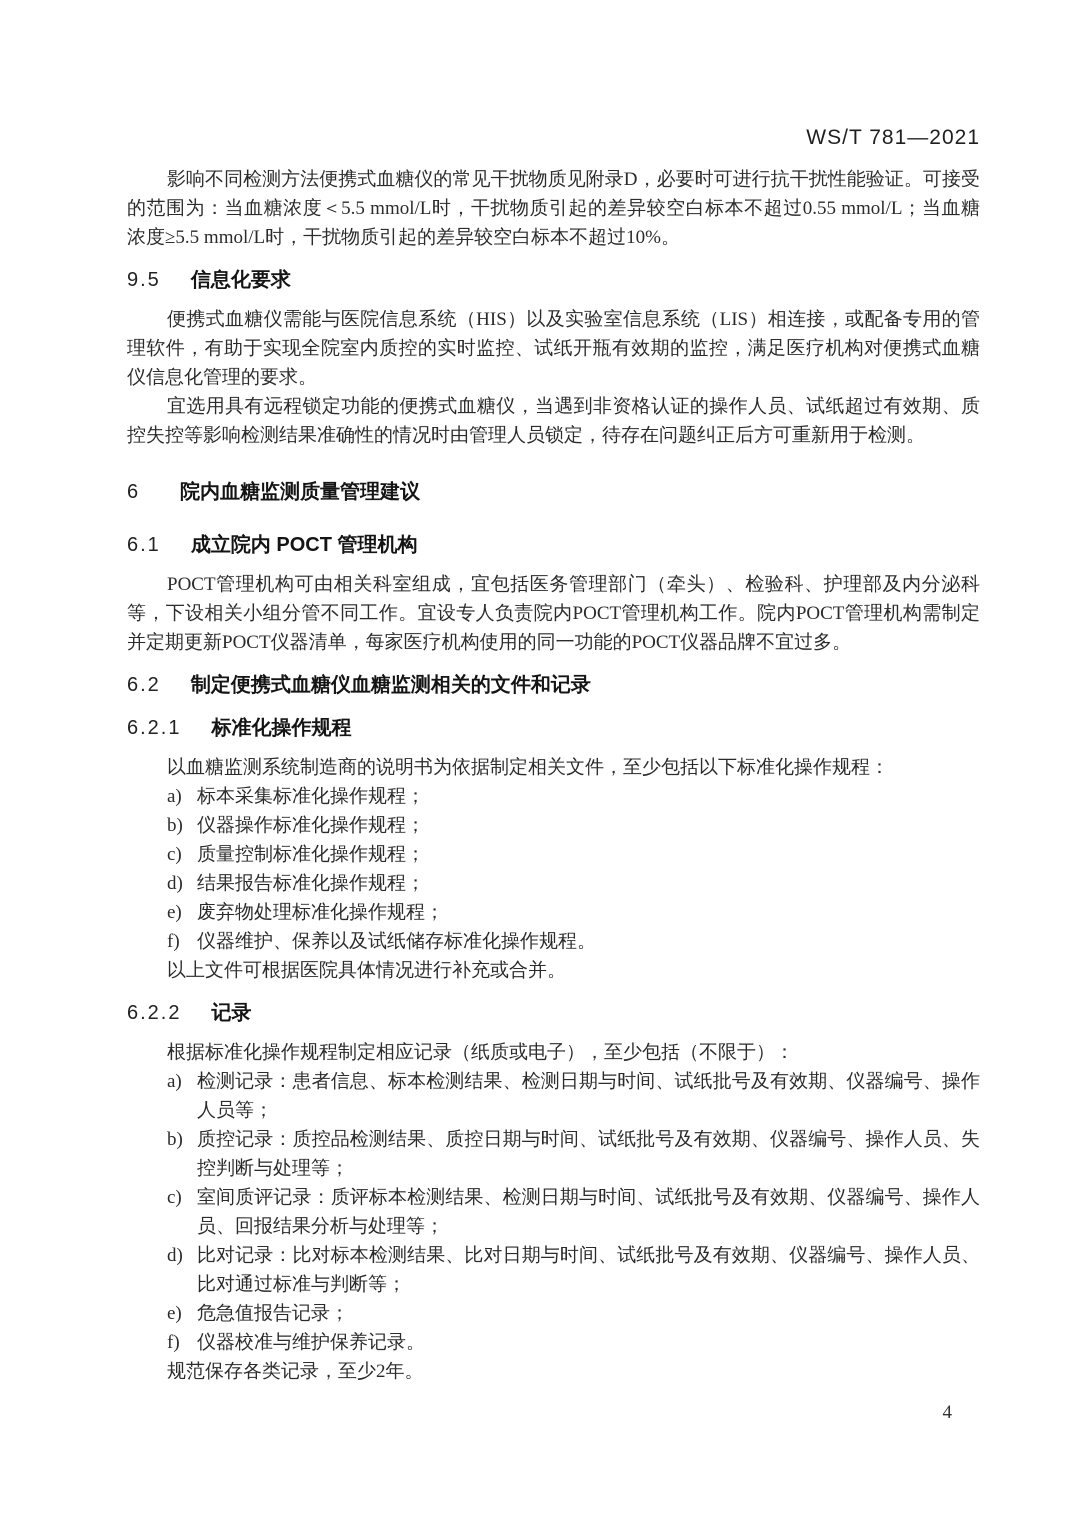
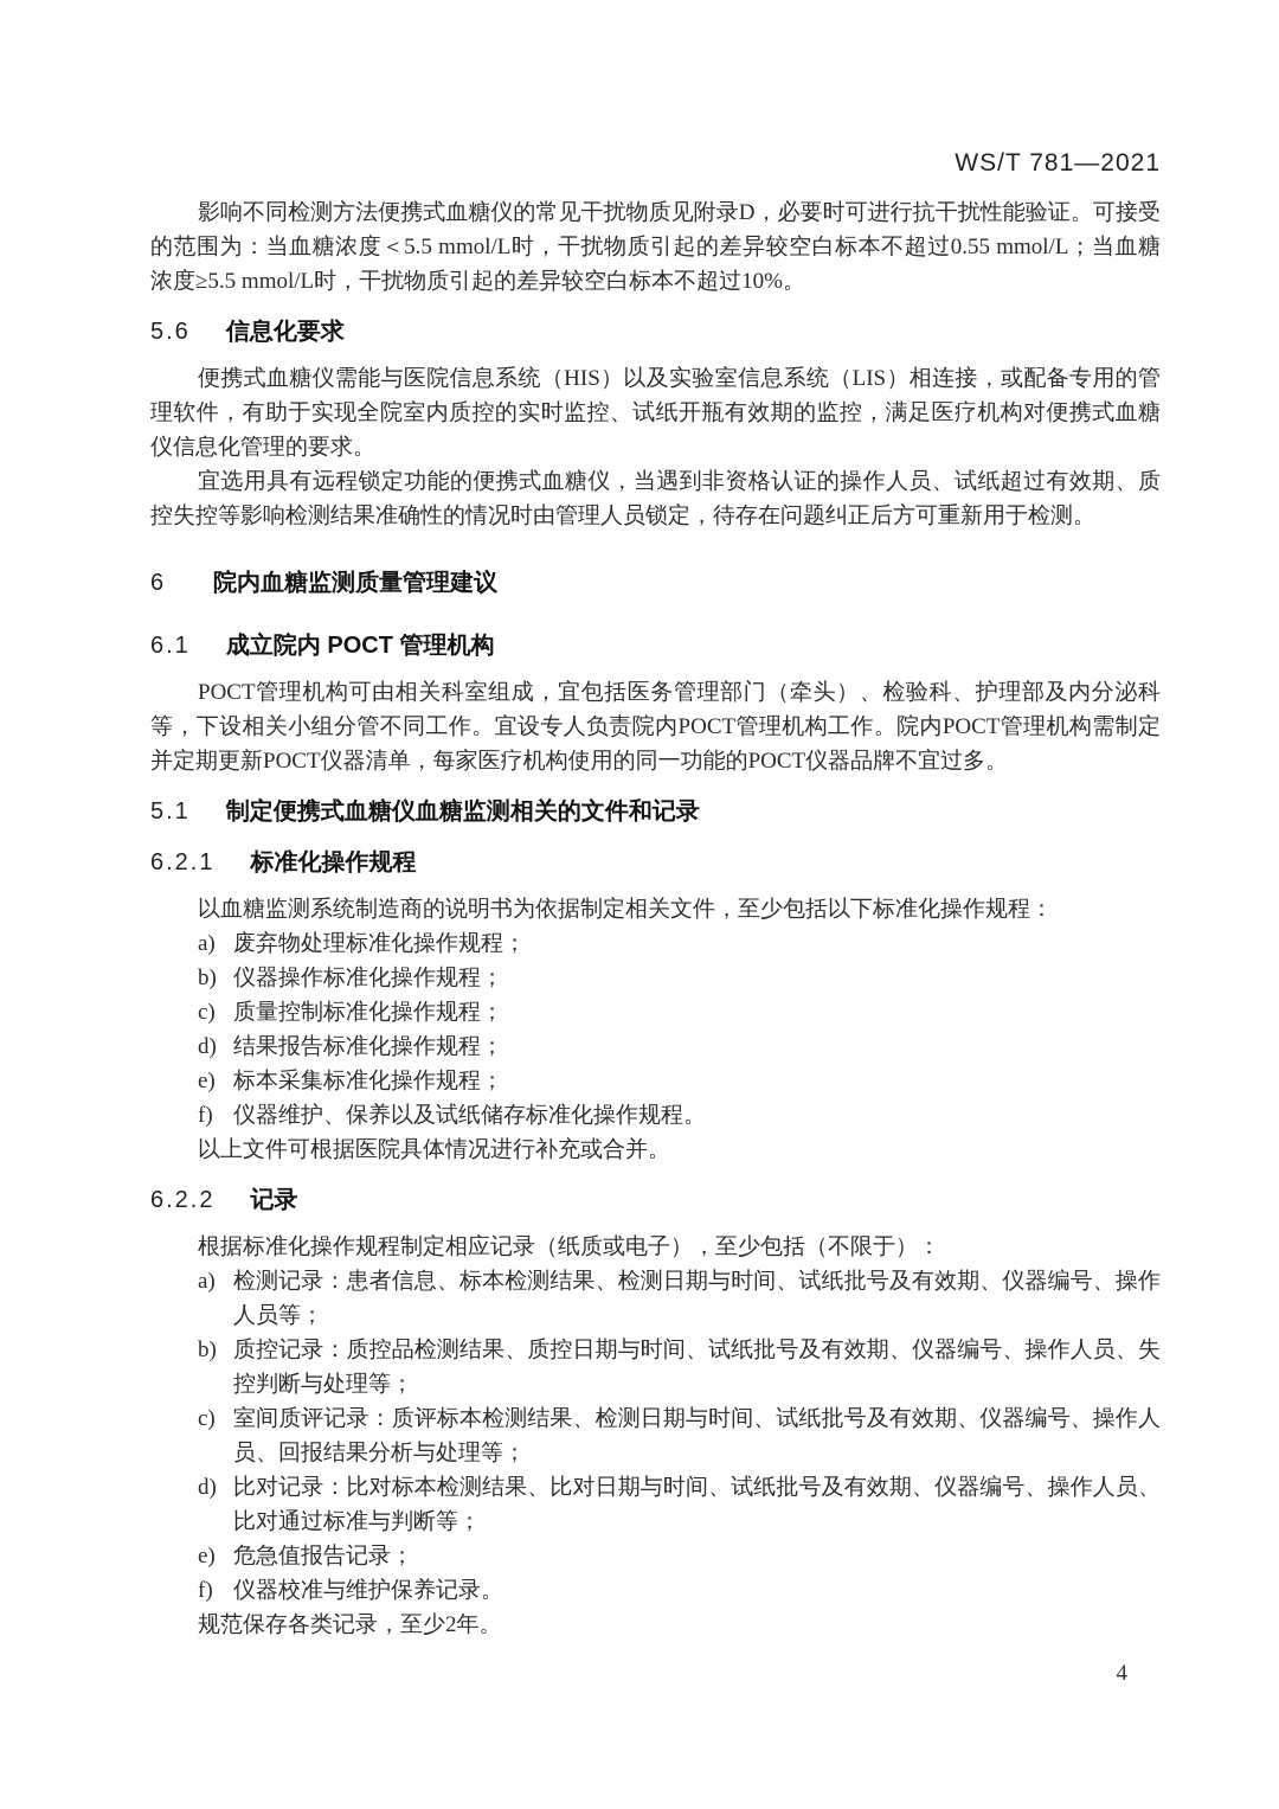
  WS/T 781—2021
  影响不同检测方法便携式血糖仪的常见干扰物质见附录D，必要时可进行抗干扰性能验证。可接受的范围为：当血糖浓度＜5.5 mmol/L时，干扰物质引起的差异较空白标本不超过0.55 mmol/L；当血糖浓度≥5.5 mmol/L时，干扰物质引起的差异较空白标本不超过10%。
- 9.5 信息化要求
+ 5.6 信息化要求
  便携式血糖仪需能与医院信息系统（HIS）以及实验室信息系统（LIS）相连接，或配备专用的管理软件，有助于实现全院室内质控的实时监控、试纸开瓶有效期的监控，满足医疗机构对便携式血糖仪信息化管理的要求。
  宜选用具有远程锁定功能的便携式血糖仪，当遇到非资格认证的操作人员、试纸超过有效期、质控失控等影响检测结果准确性的情况时由管理人员锁定，待存在问题纠正后方可重新用于检测。
  6 院内血糖监测质量管理建议
  6.1 成立院内 POCT 管理机构
  POCT管理机构可由相关科室组成，宜包括医务管理部门（牵头）、检验科、护理部及内分泌科等，下设相关小组分管不同工作。宜设专人负责院内POCT管理机构工作。院内POCT管理机构需制定并定期更新POCT仪器清单，每家医疗机构使用的同一功能的POCT仪器品牌不宜过多。
- 6.2 制定便携式血糖仪血糖监测相关的文件和记录
+ 5.1 制定便携式血糖仪血糖监测相关的文件和记录
  6.2.1 标准化操作规程
  以血糖监测系统制造商的说明书为依据制定相关文件，至少包括以下标准化操作规程：
  a)
- 标本采集标准化操作规程；
+ 废弃物处理标准化操作规程；
  b)
  仪器操作标准化操作规程；
  c)
  质量控制标准化操作规程；
  d)
  结果报告标准化操作规程；
  e)
- 废弃物处理标准化操作规程；
+ 标本采集标准化操作规程；
  f)
  仪器维护、保养以及试纸储存标准化操作规程。
  以上文件可根据医院具体情况进行补充或合并。
  6.2.2 记录
  根据标准化操作规程制定相应记录（纸质或电子），至少包括（不限于）：
  a)
  检测记录：患者信息、标本检测结果、检测日期与时间、试纸批号及有效期、仪器编号、操作人员等；
  b)
  质控记录：质控品检测结果、质控日期与时间、试纸批号及有效期、仪器编号、操作人员、失控判断与处理等；
  c)
  室间质评记录：质评标本检测结果、检测日期与时间、试纸批号及有效期、仪器编号、操作人员、回报结果分析与处理等；
  d)
  比对记录：比对标本检测结果、比对日期与时间、试纸批号及有效期、仪器编号、操作人员、比对通过标准与判断等；
  e)
  危急值报告记录；
  f)
  仪器校准与维护保养记录。
  规范保存各类记录，至少2年。
  4
